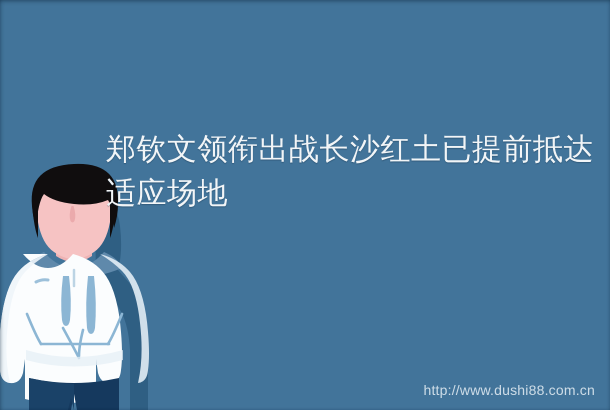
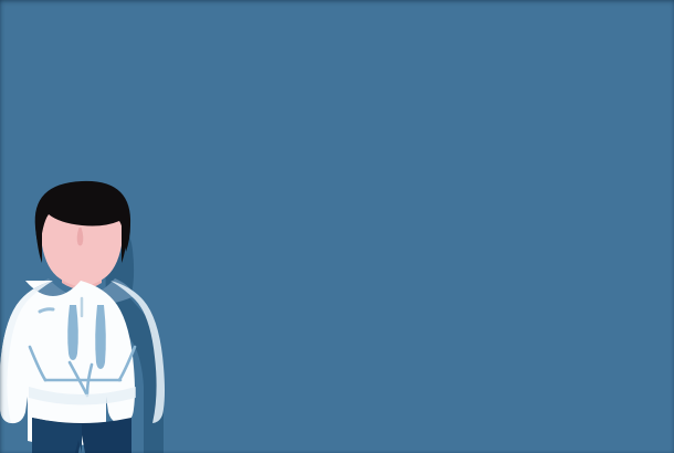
- 郑钦文领衔出战长沙红土已提前抵达适应场地
- http://www.dushi88.com.cn
